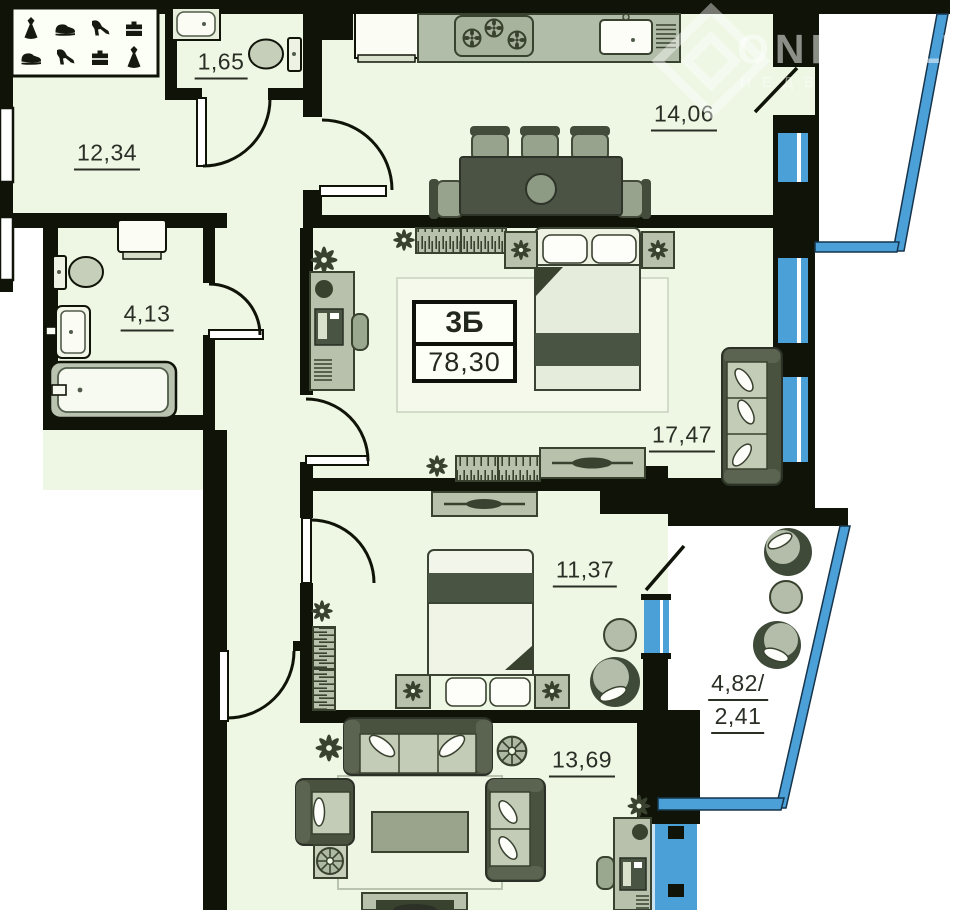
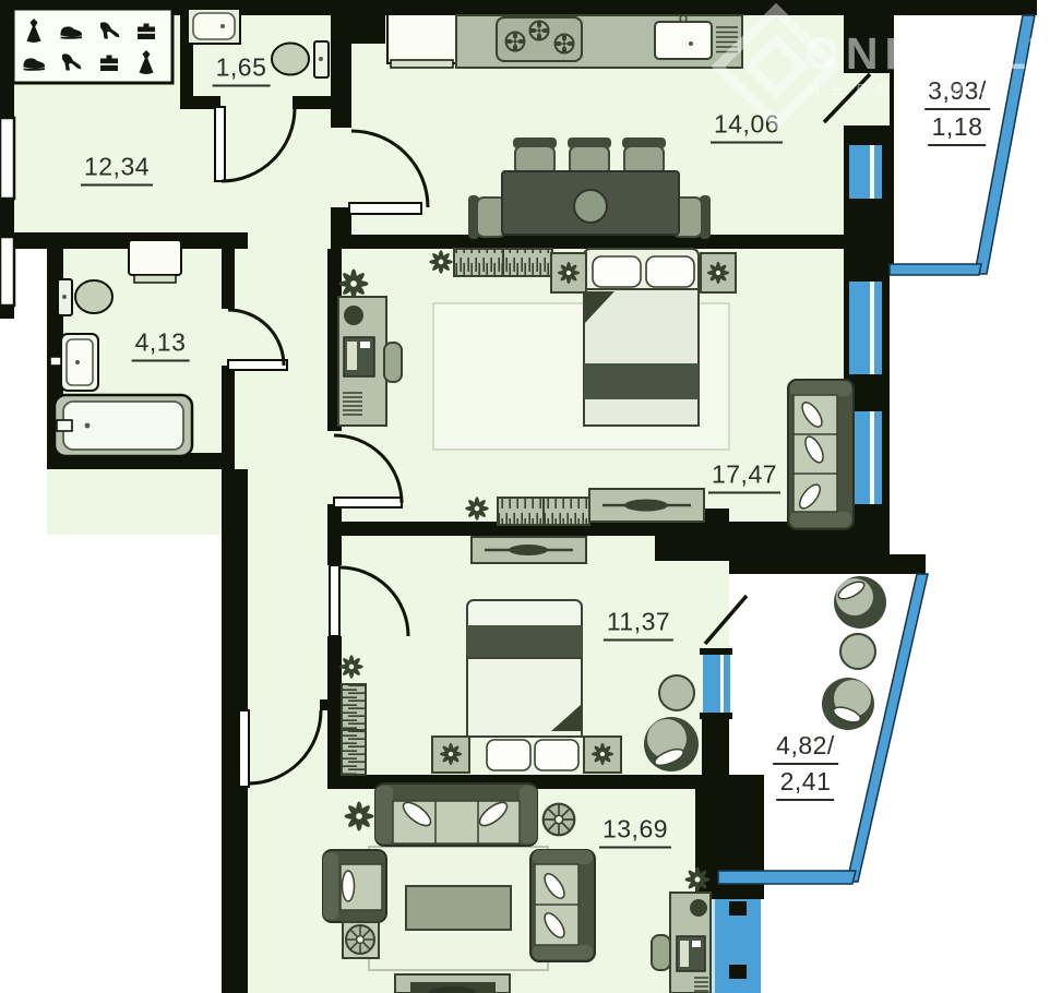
  12,34
  1,65
  14,06
+ 3,93/
+ 1,18
  4,13
  17,47
  11,37
  4,82/
  2,41
  13,69
- 3Б
- 78,30
  ONREALT
  НЕДВИЖИМ
